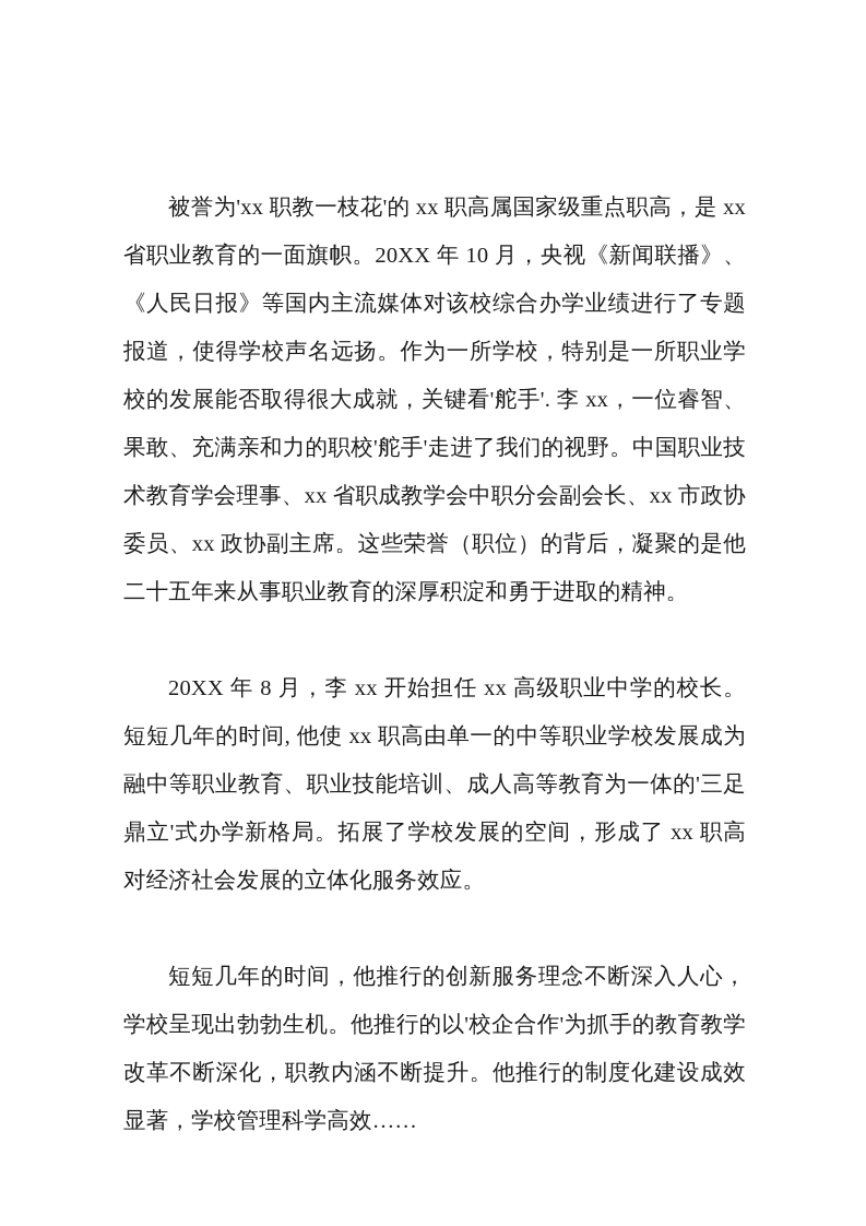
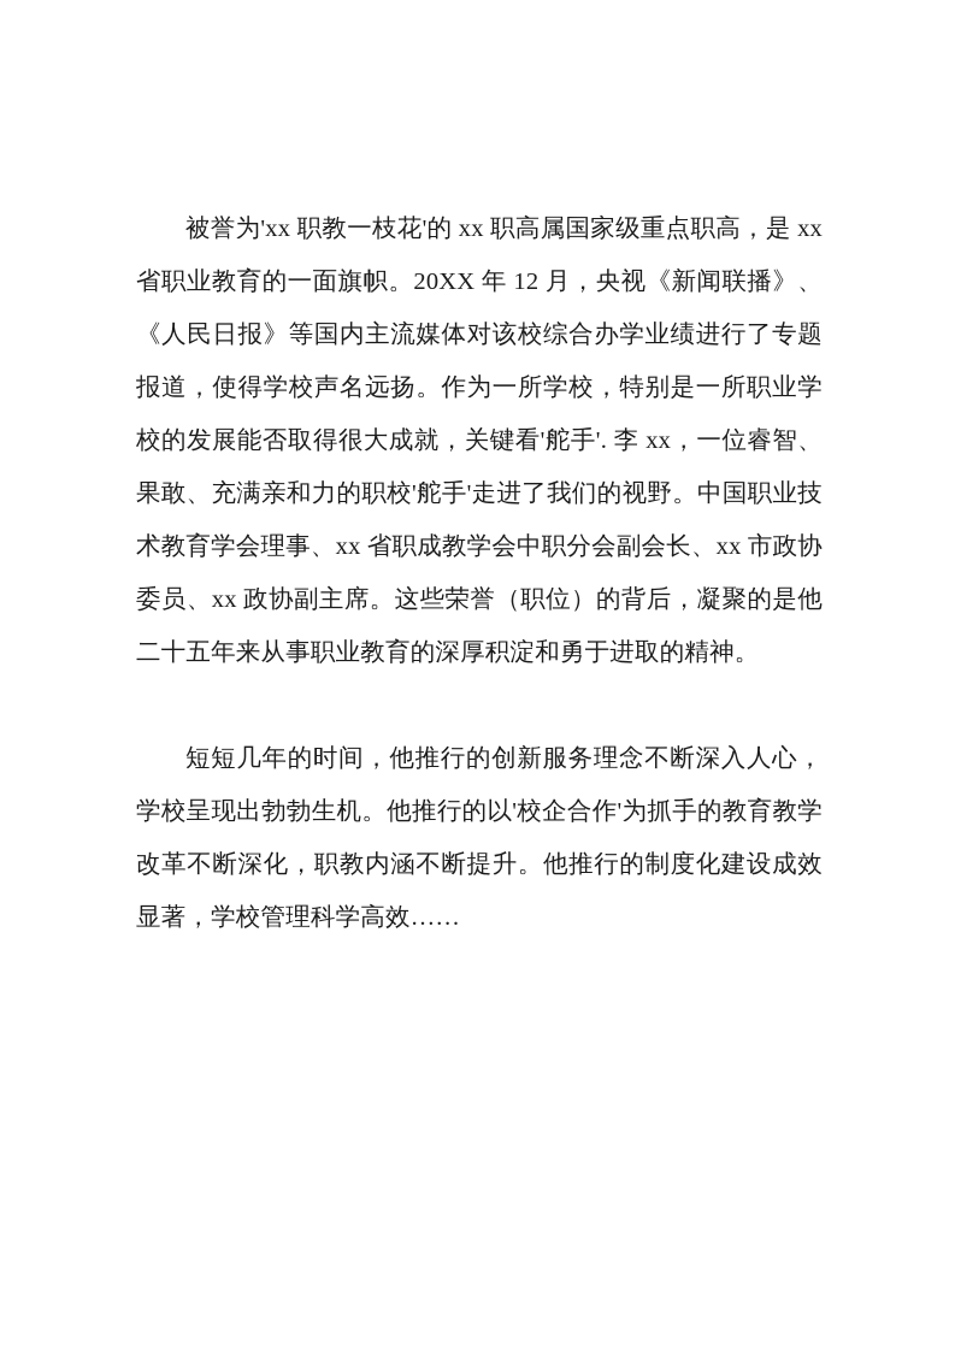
- 被誉为'xx 职教一枝花'的 xx 职高属国家级重点职高，是 xx 省职业教育的一面旗帜。20XX 年 10 月，央视《新闻联播》、《人民日报》等国内主流媒体对该校综合办学业绩进行了专题报道，使得学校声名远扬。作为一所学校，特别是一所职业学校的发展能否取得很大成就，关键看'舵手'. 李 xx，一位睿智、果敢、充满亲和力的职校'舵手'走进了我们的视野。中国职业技术教育学会理事、xx 省职成教学会中职分会副会长、xx 市政协委员、xx 政协副主席。这些荣誉（职位）的背后，凝聚的是他二十五年来从事职业教育的深厚积淀和勇于进取的精神。
+ 被誉为'xx 职教一枝花'的 xx 职高属国家级重点职高，是 xx 省职业教育的一面旗帜。20XX 年 12 月，央视《新闻联播》、《人民日报》等国内主流媒体对该校综合办学业绩进行了专题报道，使得学校声名远扬。作为一所学校，特别是一所职业学校的发展能否取得很大成就，关键看'舵手'. 李 xx，一位睿智、果敢、充满亲和力的职校'舵手'走进了我们的视野。中国职业技术教育学会理事、xx 省职成教学会中职分会副会长、xx 市政协委员、xx 政协副主席。这些荣誉（职位）的背后，凝聚的是他二十五年来从事职业教育的深厚积淀和勇于进取的精神。
- 20XX 年 8 月，李 xx 开始担任 xx 高级职业中学的校长。短短几年的时间, 他使 xx 职高由单一的中等职业学校发展成为融中等职业教育、职业技能培训、成人高等教育为一体的'三足鼎立'式办学新格局。拓展了学校发展的空间，形成了 xx 职高对经济社会发展的立体化服务效应。
  短短几年的时间，他推行的创新服务理念不断深入人心，学校呈现出勃勃生机。他推行的以'校企合作'为抓手的教育教学改革不断深化，职教内涵不断提升。他推行的制度化建设成效显著，学校管理科学高效……
